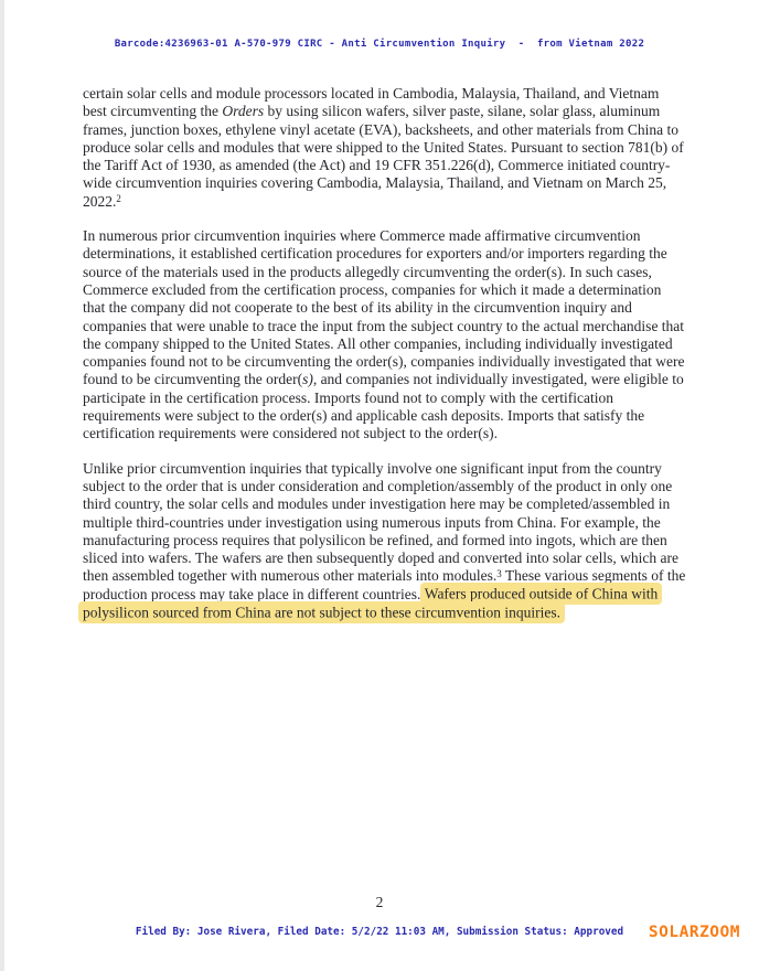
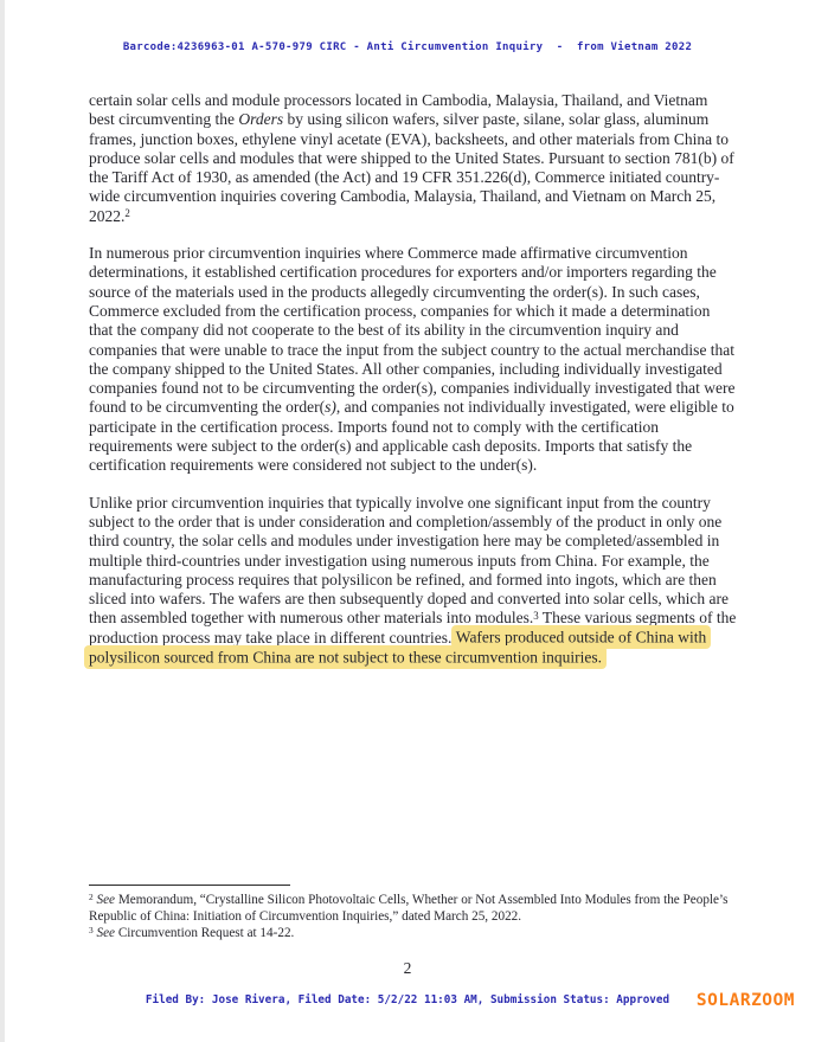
  Barcode:4236963-01 A-570-979 CIRC - Anti Circumvention Inquiry - from Vietnam 2022
  certain solar cells and module processors located in Cambodia, Malaysia, Thailand, and Vietnam best circumventing the Orders by using silicon wafers, silver paste, silane, solar glass, aluminum frames, junction boxes, ethylene vinyl acetate (EVA), backsheets, and other materials from China to produce solar cells and modules that were shipped to the United States. Pursuant to section 781(b) of the Tariff Act of 1930, as amended (the Act) and 19 CFR 351.226(d), Commerce initiated country-wide circumvention inquiries covering Cambodia, Malaysia, Thailand, and Vietnam on March 25, 2022.2
- In numerous prior circumvention inquiries where Commerce made affirmative circumvention determinations, it established certification procedures for exporters and/or importers regarding the source of the materials used in the products allegedly circumventing the order(s). In such cases, Commerce excluded from the certification process, companies for which it made a determination that the company did not cooperate to the best of its ability in the circumvention inquiry and companies that were unable to trace the input from the subject country to the actual merchandise that the company shipped to the United States. All other companies, including individually investigated companies found not to be circumventing the order(s), companies individually investigated that were found to be circumventing the order(s), and companies not individually investigated, were eligible to participate in the certification process. Imports found not to comply with the certification requirements were subject to the order(s) and applicable cash deposits. Imports that satisfy the certification requirements were considered not subject to the order(s).
+ In numerous prior circumvention inquiries where Commerce made affirmative circumvention determinations, it established certification procedures for exporters and/or importers regarding the source of the materials used in the products allegedly circumventing the order(s). In such cases, Commerce excluded from the certification process, companies for which it made a determination that the company did not cooperate to the best of its ability in the circumvention inquiry and companies that were unable to trace the input from the subject country to the actual merchandise that the company shipped to the United States. All other companies, including individually investigated companies found not to be circumventing the order(s), companies individually investigated that were found to be circumventing the order(s), and companies not individually investigated, were eligible to participate in the certification process. Imports found not to comply with the certification requirements were subject to the order(s) and applicable cash deposits. Imports that satisfy the certification requirements were considered not subject to the under(s).
  Unlike prior circumvention inquiries that typically involve one significant input from the country subject to the order that is under consideration and completion/assembly of the product in only one third country, the solar cells and modules under investigation here may be completed/assembled in multiple third-countries under investigation using numerous inputs from China. For example, the manufacturing process requires that polysilicon be refined, and formed into ingots, which are then sliced into wafers. The wafers are then subsequently doped and converted into solar cells, which are then assembled together with numerous other materials into modules.3 These various segments of the production process may take place in different countries. Wafers produced outside of China with polysilicon sourced from China are not subject to these circumvention inquiries.
+ 2 See Memorandum, “Crystalline Silicon Photovoltaic Cells, Whether or Not Assembled Into Modules from the People’s Republic of China: Initiation of Circumvention Inquiries,” dated March 25, 2022.
+ 3 See Circumvention Request at 14-22.
  2
  Filed By: Jose Rivera, Filed Date: 5/2/22 11:03 AM, Submission Status: Approved
  SOLARZOOM
